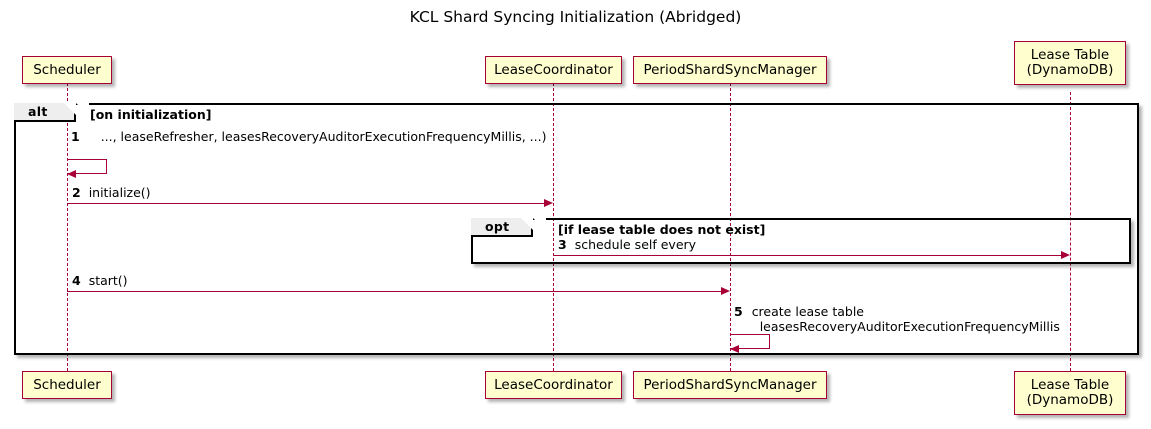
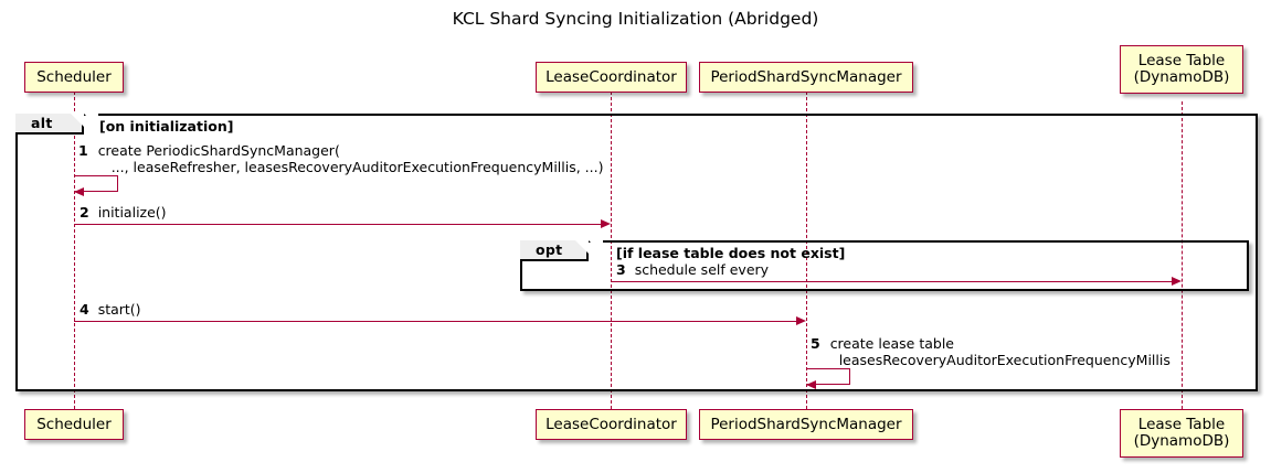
  KCL Shard Syncing Initialization (Abridged)
  alt
  [on initialization]
  opt
  [if lease table does not exist]
  1
+ create PeriodicShardSyncManager(
  ..., leaseRefresher, leasesRecoveryAuditorExecutionFrequencyMillis, ...)
  2 initialize()
  3 schedule self every
  4 start()
  5
  create lease table
  leasesRecoveryAuditorExecutionFrequencyMillis
  Scheduler
  LeaseCoordinator
  PeriodShardSyncManager
  Lease Table
  (DynamoDB)
  Scheduler
  LeaseCoordinator
  PeriodShardSyncManager
  Lease Table
  (DynamoDB)
